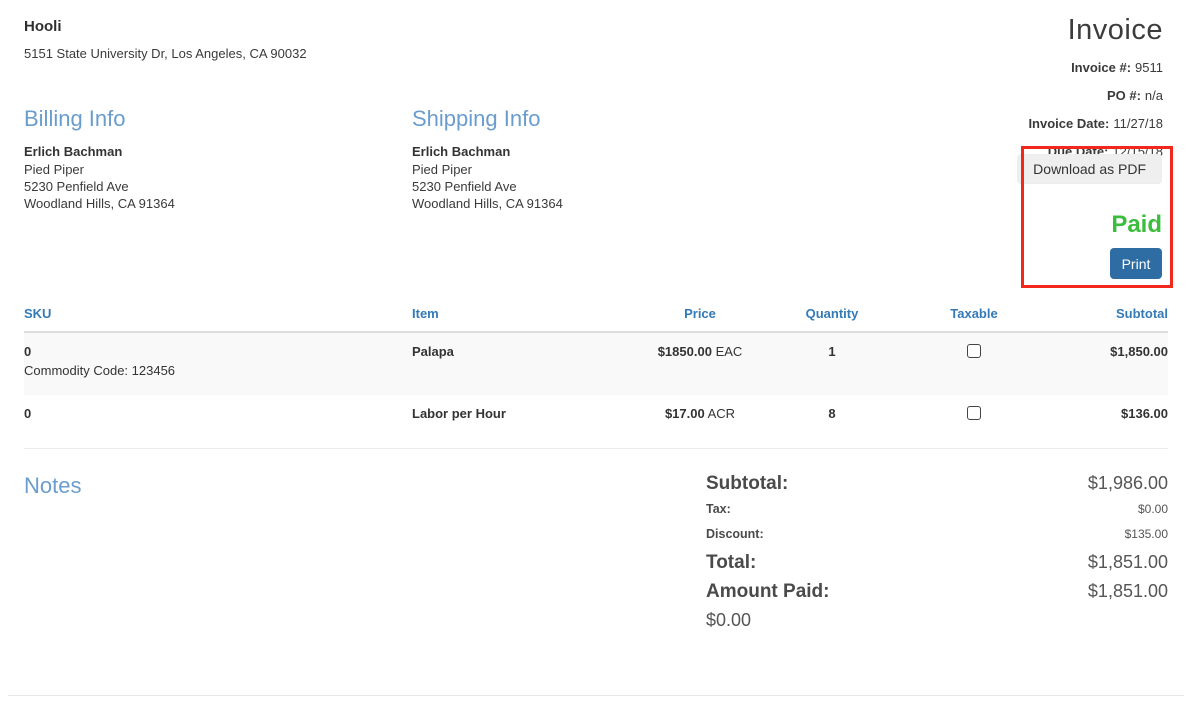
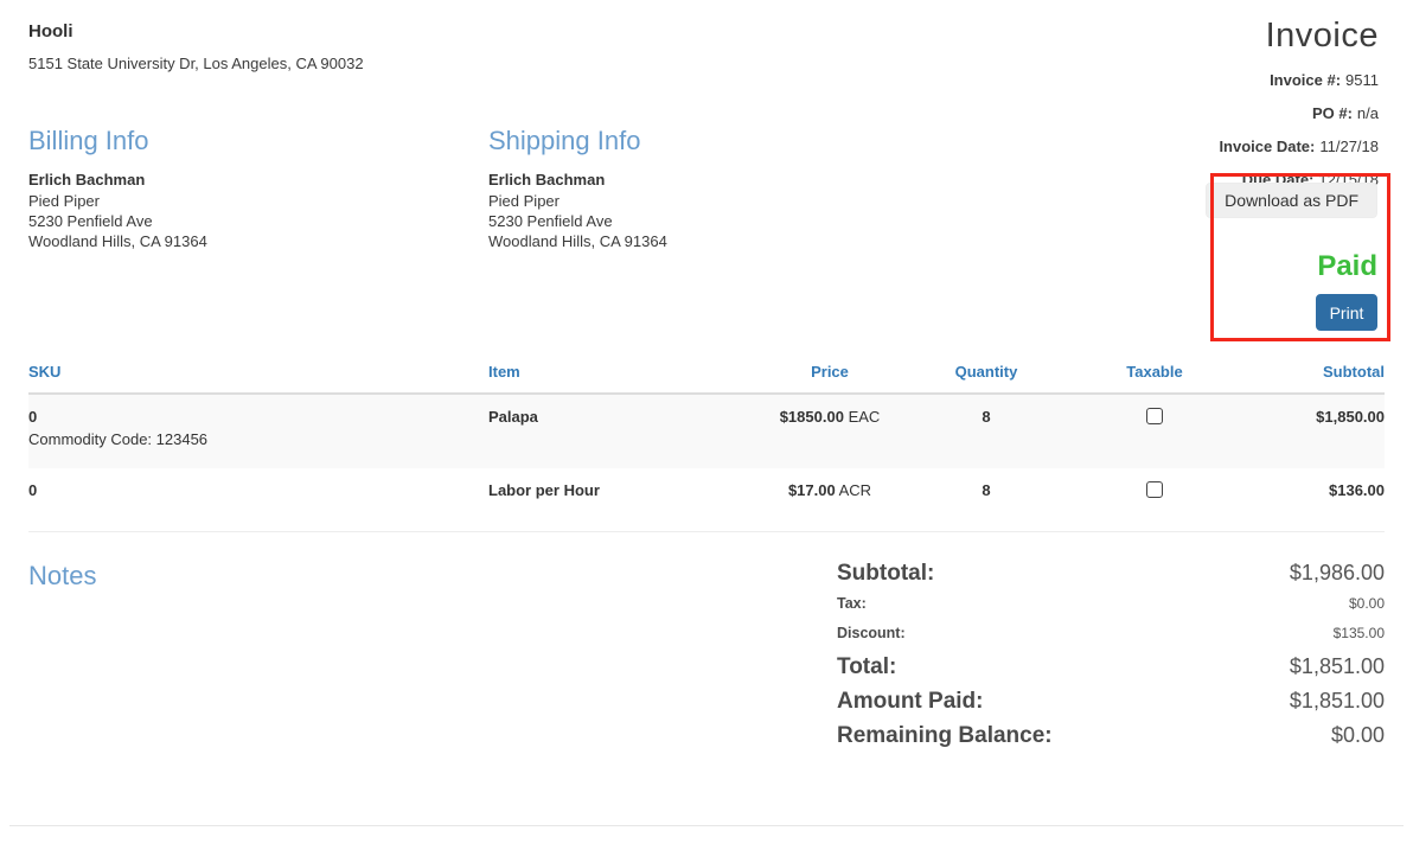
  Hooli
  5151 State University Dr, Los Angeles, CA 90032
  Invoice
  Invoice #: 9511
  PO #: n/a
  Invoice Date: 11/27/18
  Due Date: 12/15/18
  Billing Info
  Erlich Bachman
  Pied Piper
  5230 Penfield Ave
  Woodland Hills, CA 91364
  Shipping Info
  Erlich Bachman
  Pied Piper
  5230 Penfield Ave
  Woodland Hills, CA 91364
  Download as PDF
  Paid
  Print
  SKU	Item	Price	Quantity	Taxable	Subtotal
- 0 Commodity Code: 123456	Palapa	$1850.00 EAC	1		$1,850.00
+ 0 Commodity Code: 123456	Palapa	$1850.00 EAC	8		$1,850.00
  0	Labor per Hour	$17.00 ACR	8		$136.00
  Notes
  Subtotal:
  $1,986.00
  Tax:
  $0.00
  Discount:
  $135.00
  Total:
  $1,851.00
  Amount Paid:
  $1,851.00
+ Remaining Balance:
  $0.00
